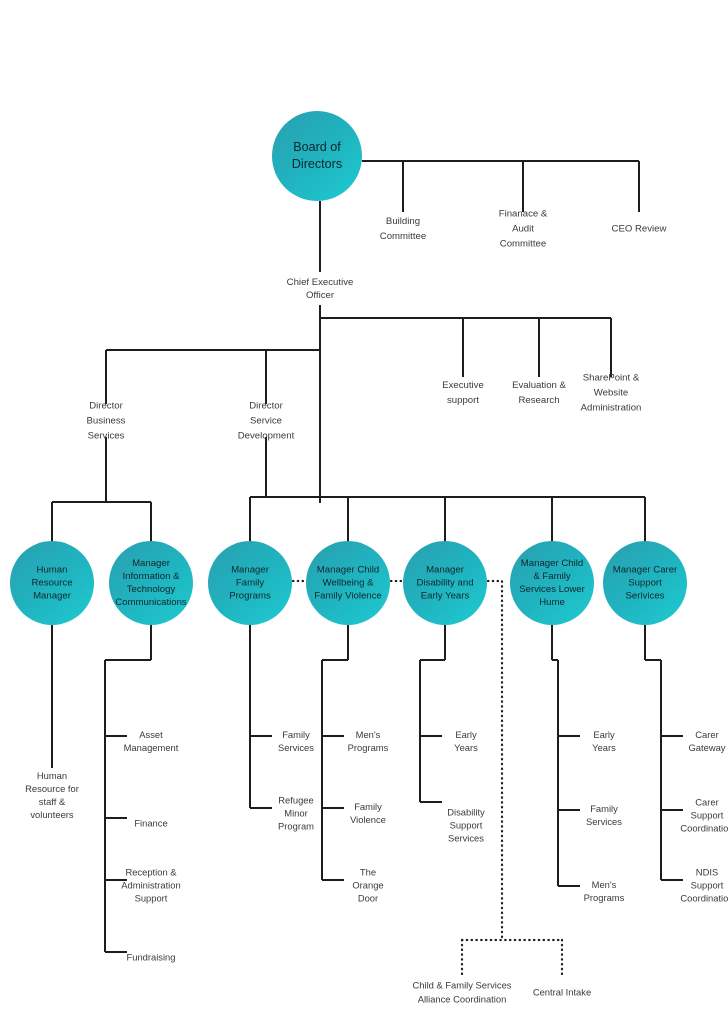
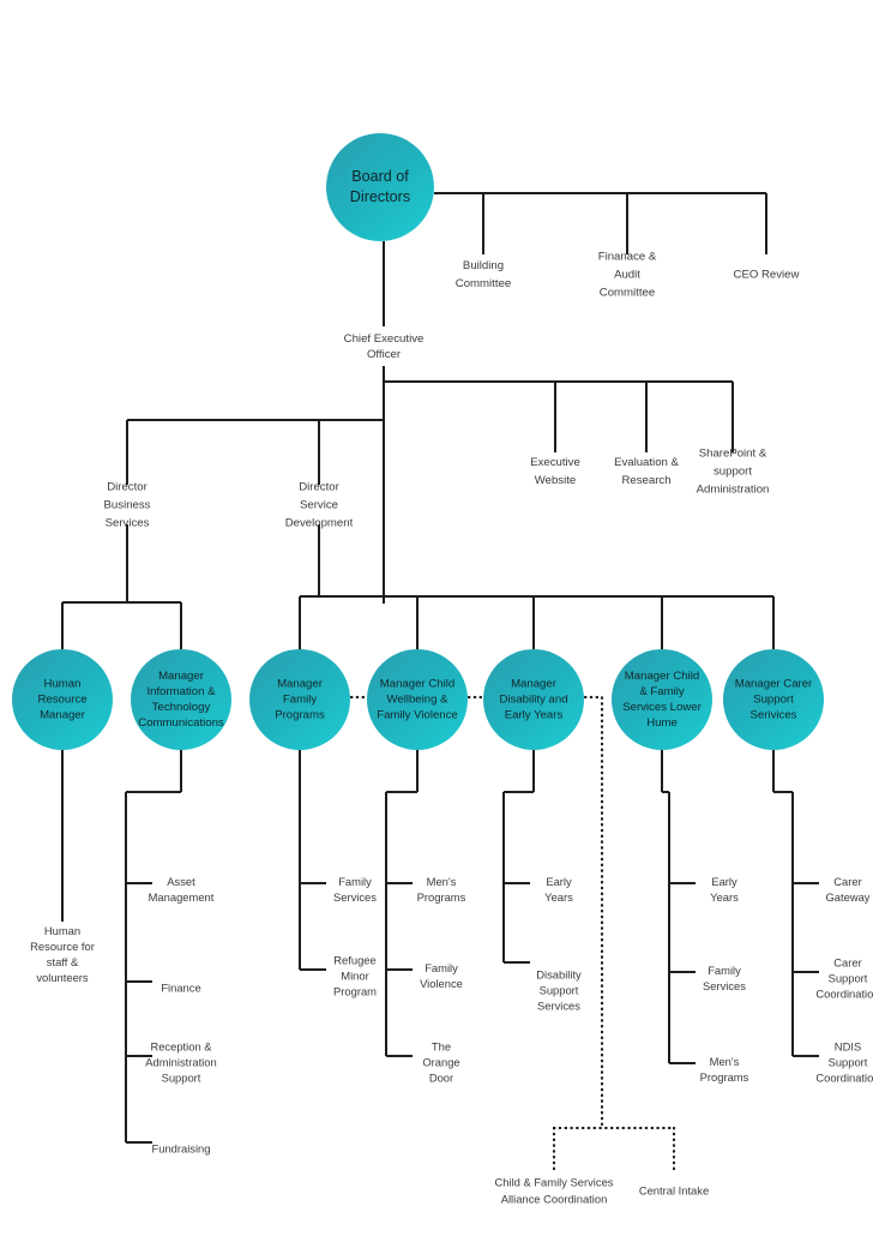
  Board of
  Directors
  Chief Executive
  Officer
  Building
  Committee
  Finanace &
  Audit
  Committee
  CEO Review
  Executive
- support
+ Website
  Evaluation &
  Research
  SharePoint &
- Website
+ support
  Administration
  Director
  Business
  Services
  Director
  Service
  Development
  Human
  Resource
  Manager
  Human
  Resource for
  staff &
  volunteers
  Manager
  Information &
  Technology
  Communications
  Asset
  Management
  Finance
  Reception &
  Administration
  Support
  Fundraising
  Manager
  Family
  Programs
  Family
  Services
  Refugee
  Minor
  Program
  Manager Child
  Wellbeing &
  Family Violence
  Men's
  Programs
  Family
  Violence
  The
  Orange
  Door
  Manager
  Disability and
  Early Years
  Early
  Years
  Disability
  Support
  Services
  Manager Child
  & Family
  Services Lower
  Hume
  Early
  Years
  Family
  Services
  Men's
  Programs
  Manager Carer
  Support
  Serivices
  Carer
  Gateway
  Carer
  Support
  Coordinatio
  NDIS
  Support
  Coordinatio
  Child & Family Services
  Alliance Coordination
  Central Intake
